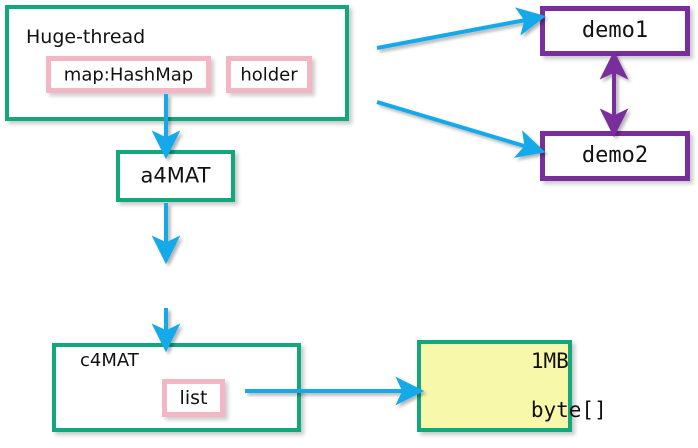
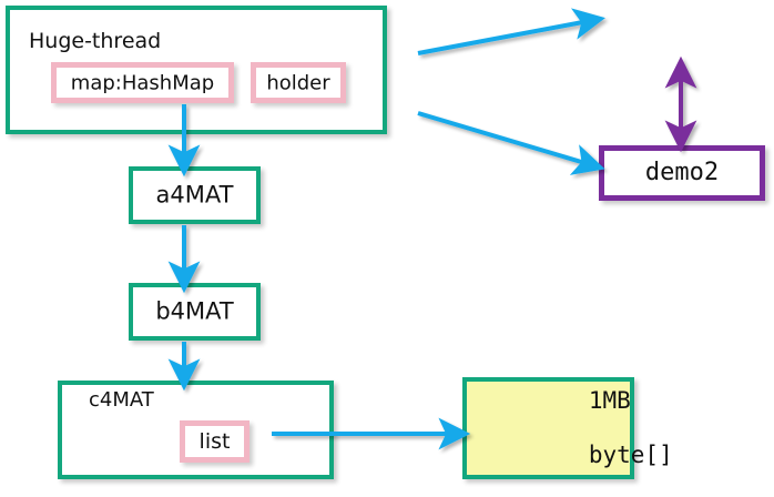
  Huge-thread
  map:HashMap
  holder
  a4MAT
+ b4MAT
  c4MAT
  list
- demo1
  demo2
  1MB
  byte[]
